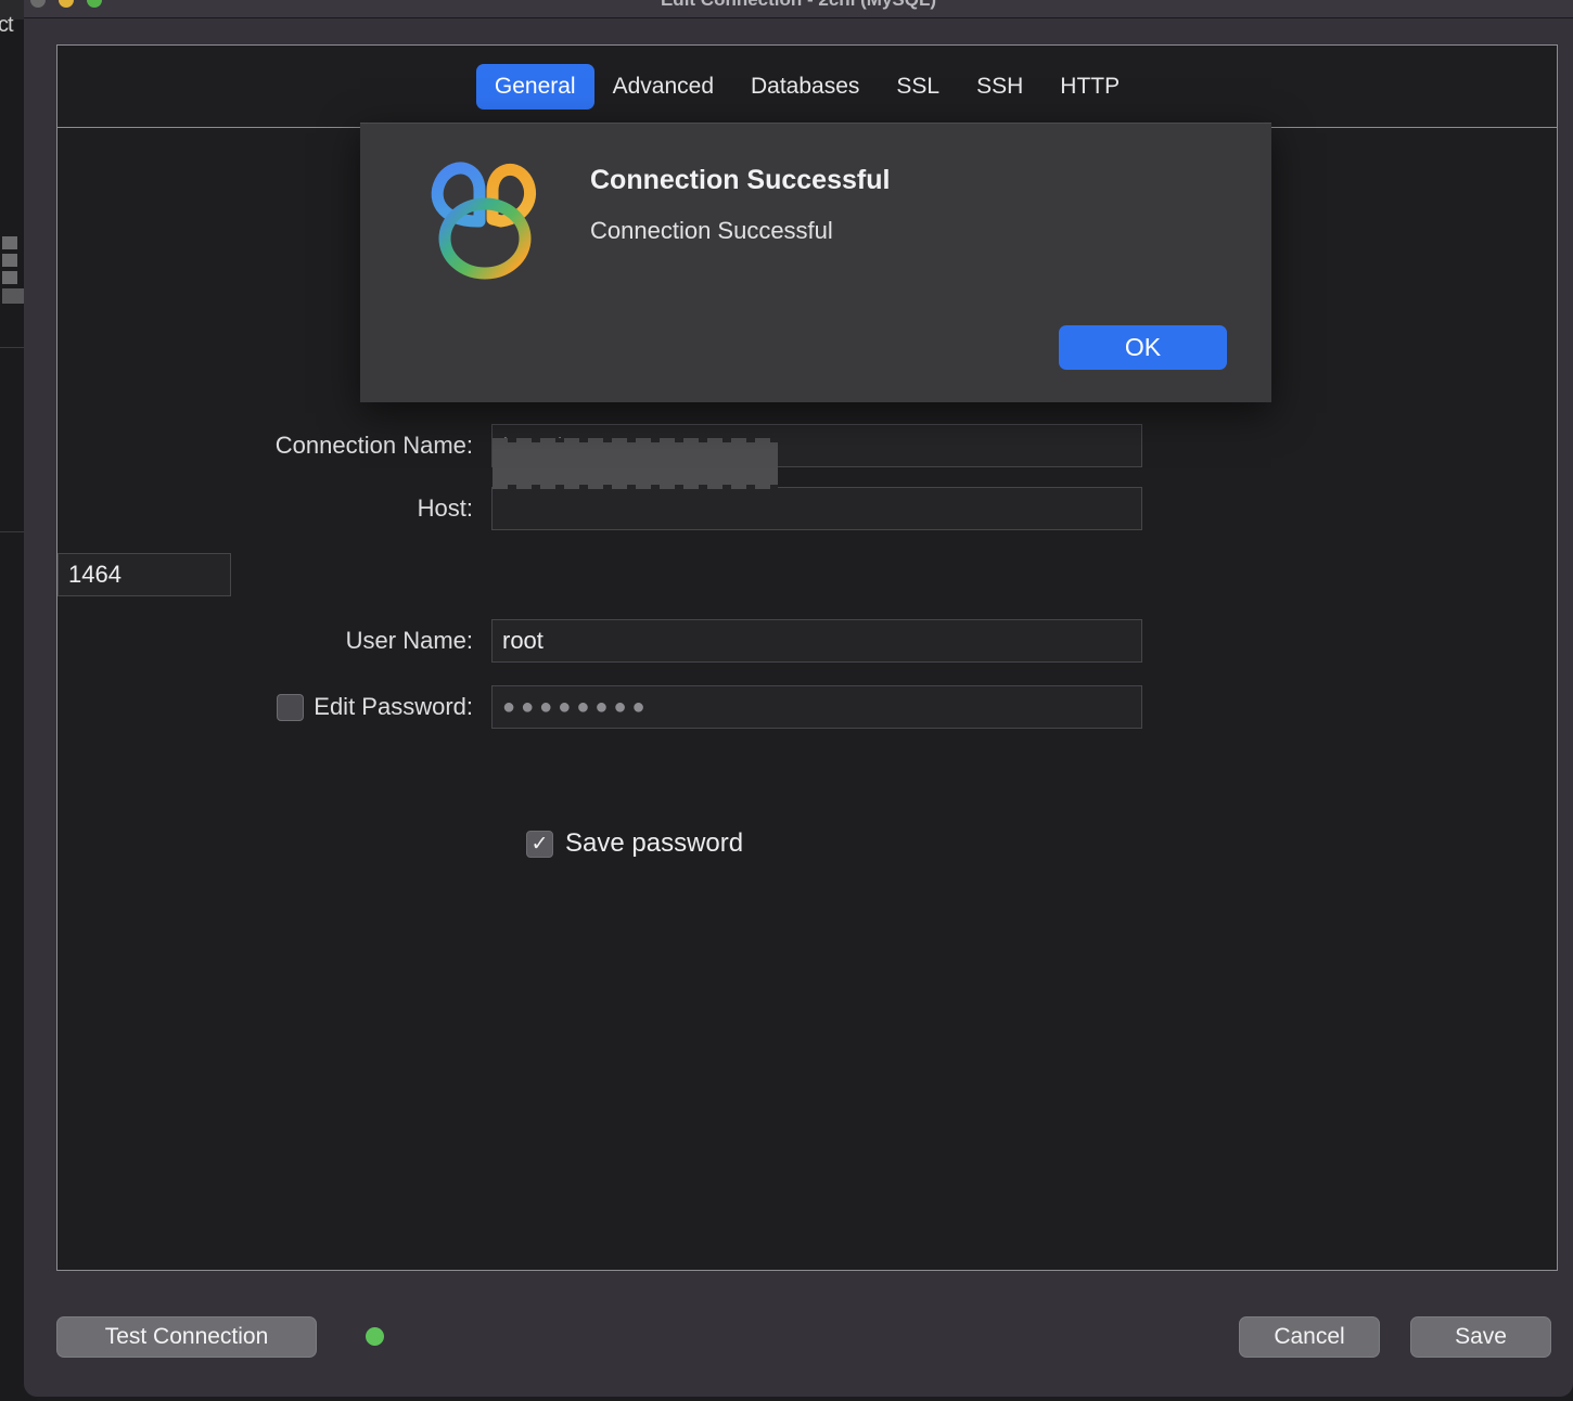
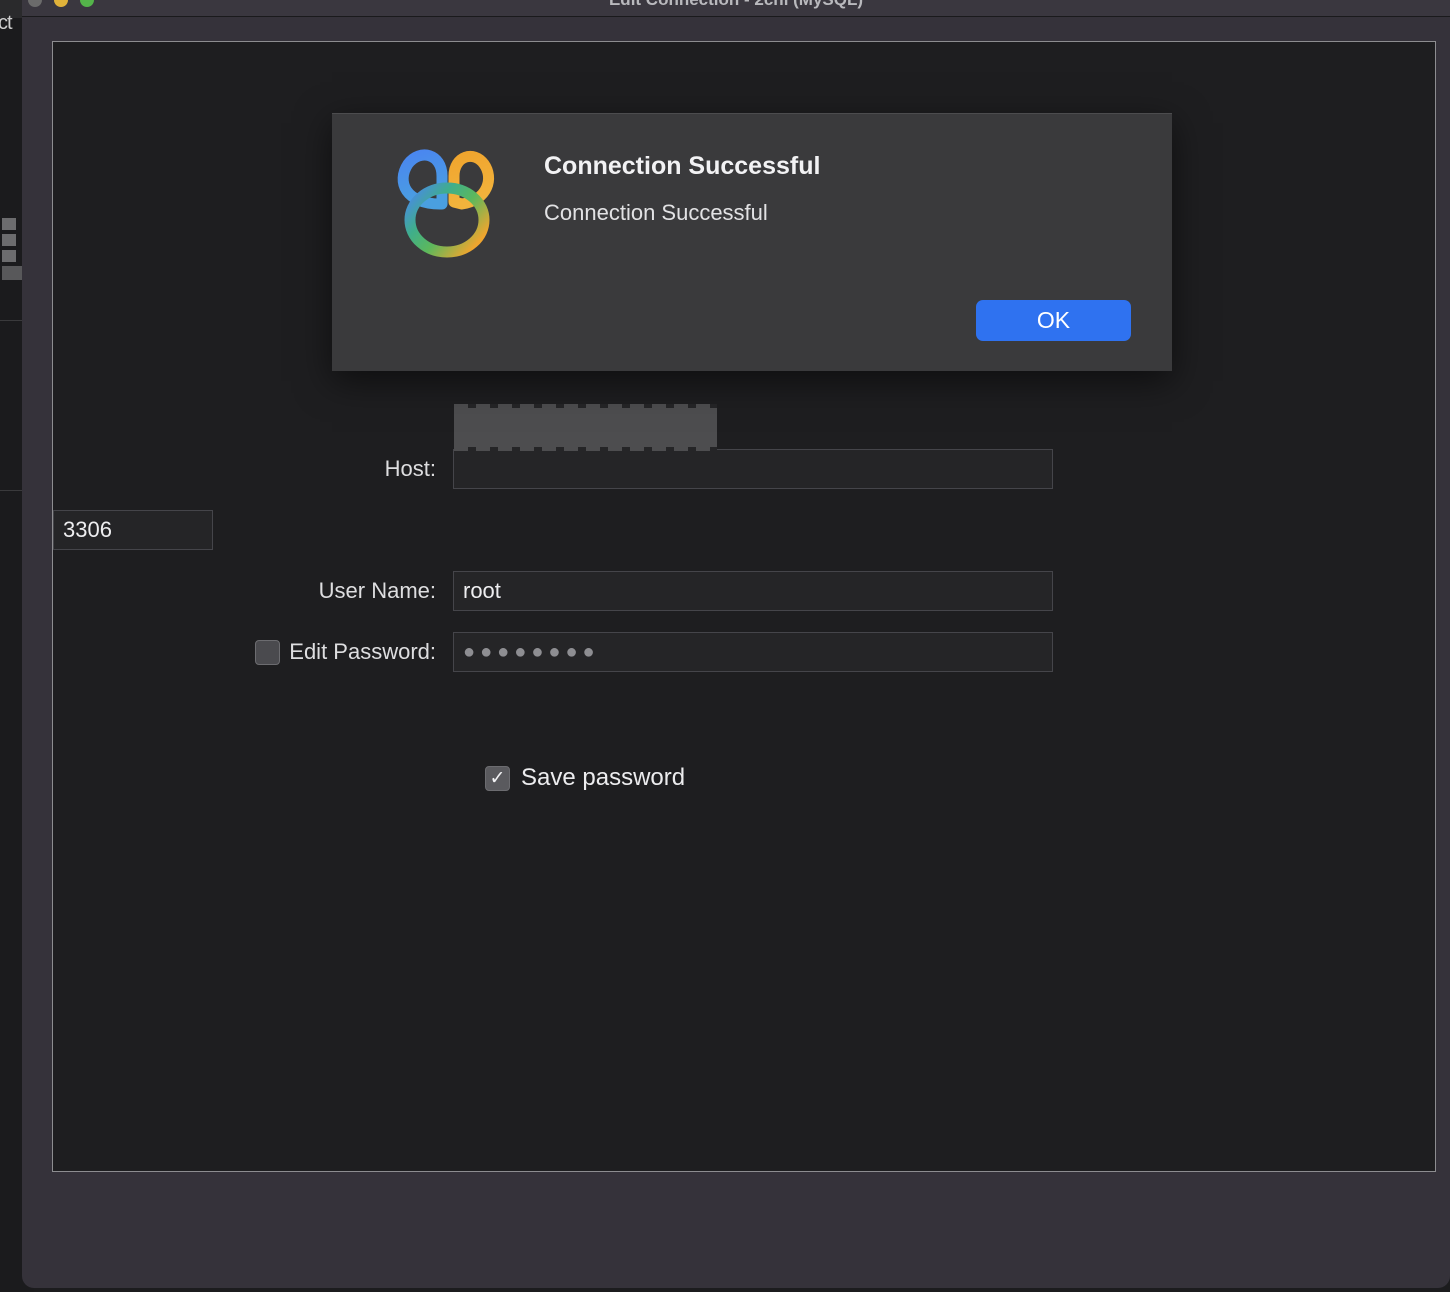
  ct
- General
- Advanced
- Databases
- SSL
- SSH
- HTTP
- Connection Name:
  Host:
- 1464
+ 3306
  User Name:
  root
  Edit Password:
  ●●●●●●●●
  ✓
  Save password
- Test Connection
- Cancel
- Save
  Connection Successful
  Connection Successful
  OK
